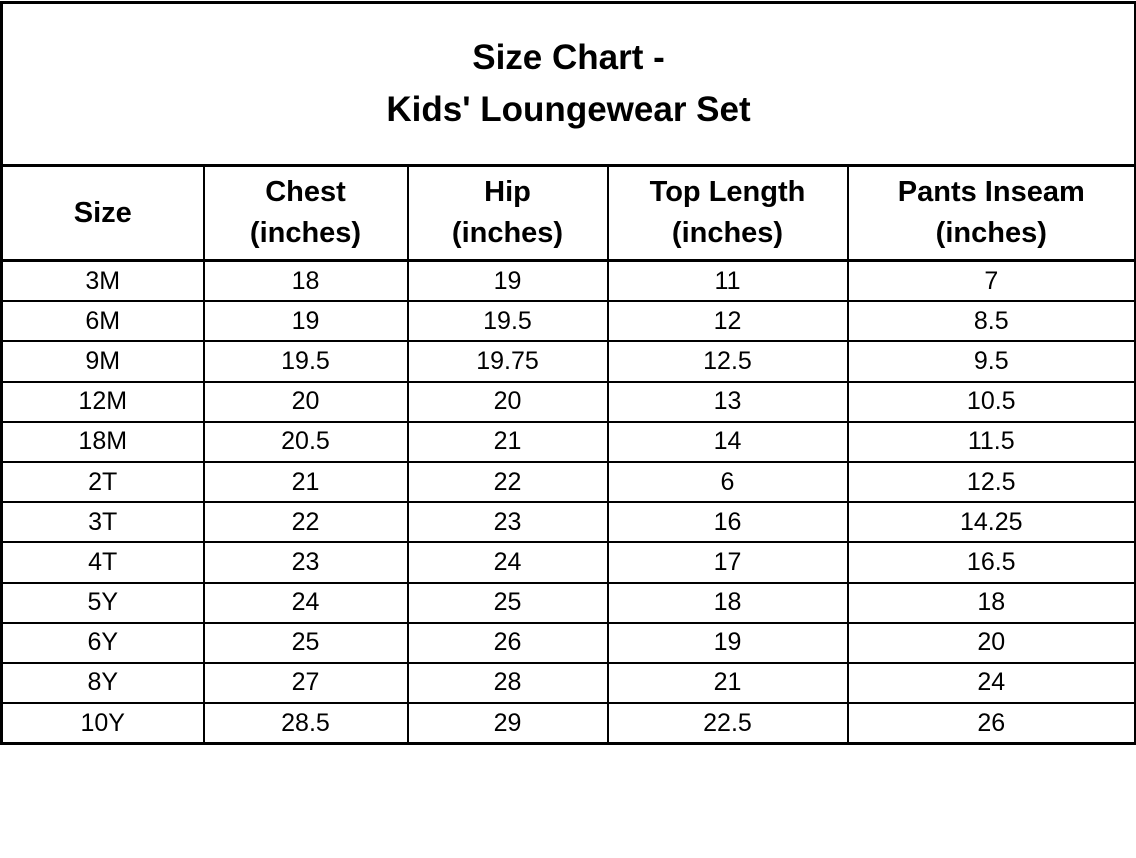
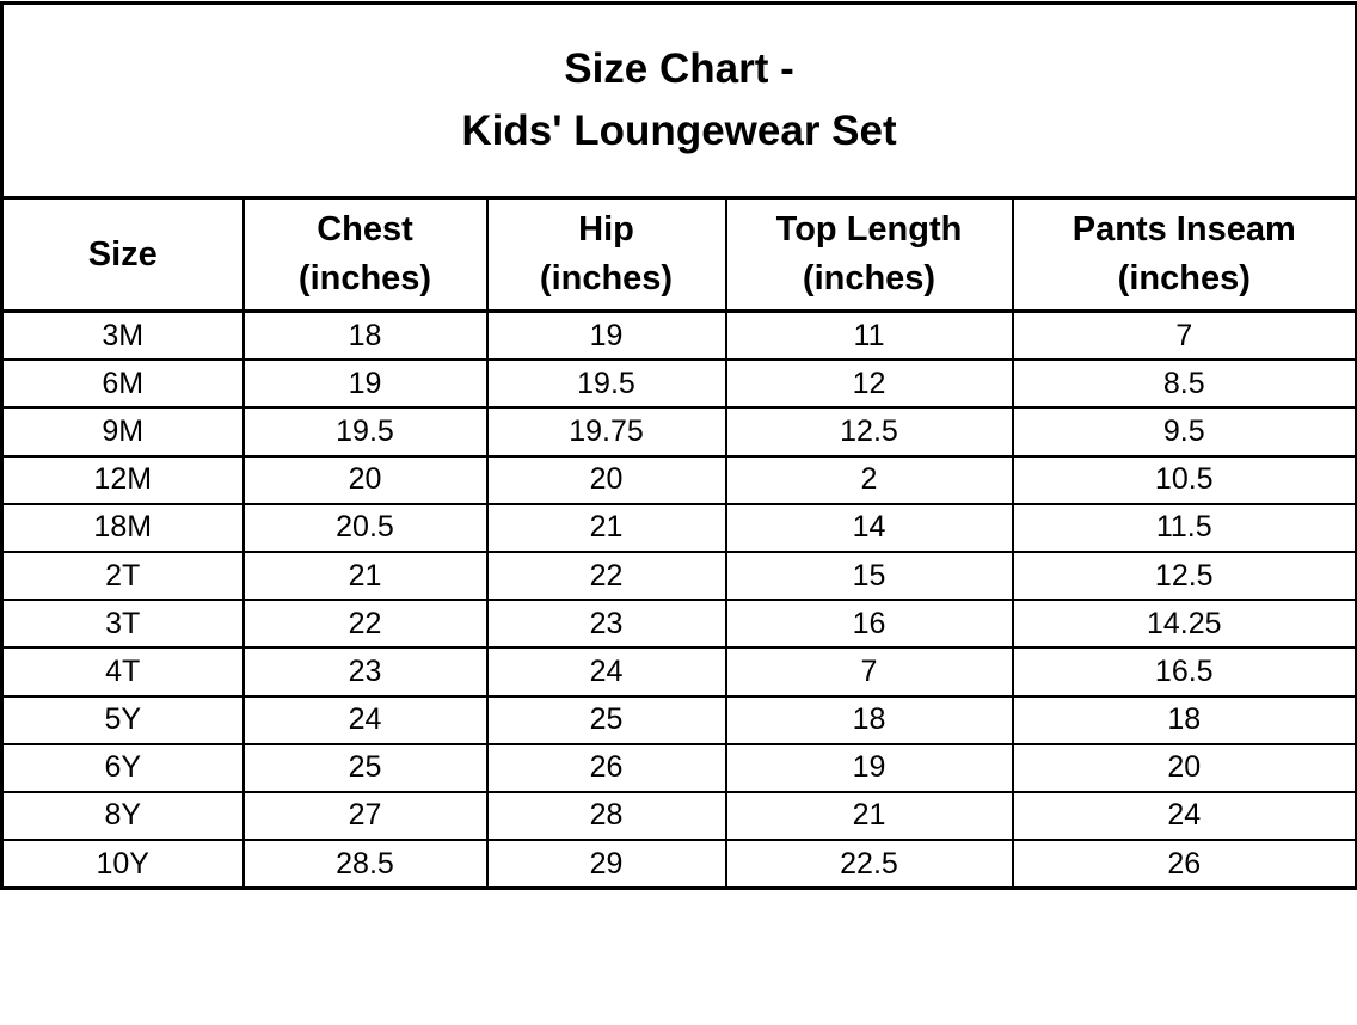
  Size Chart - Kids' Loungewear Set
  Size	Chest (inches)	Hip (inches)	Top Length (inches)	Pants Inseam (inches)
  3M	18	19	11	7
  6M	19	19.5	12	8.5
  9M	19.5	19.75	12.5	9.5
- 12M	20	20	13	10.5
+ 12M	20	20	2	10.5
  18M	20.5	21	14	11.5
- 2T	21	22	6	12.5
+ 2T	21	22	15	12.5
  3T	22	23	16	14.25
- 4T	23	24	17	16.5
+ 4T	23	24	7	16.5
  5Y	24	25	18	18
  6Y	25	26	19	20
  8Y	27	28	21	24
  10Y	28.5	29	22.5	26
